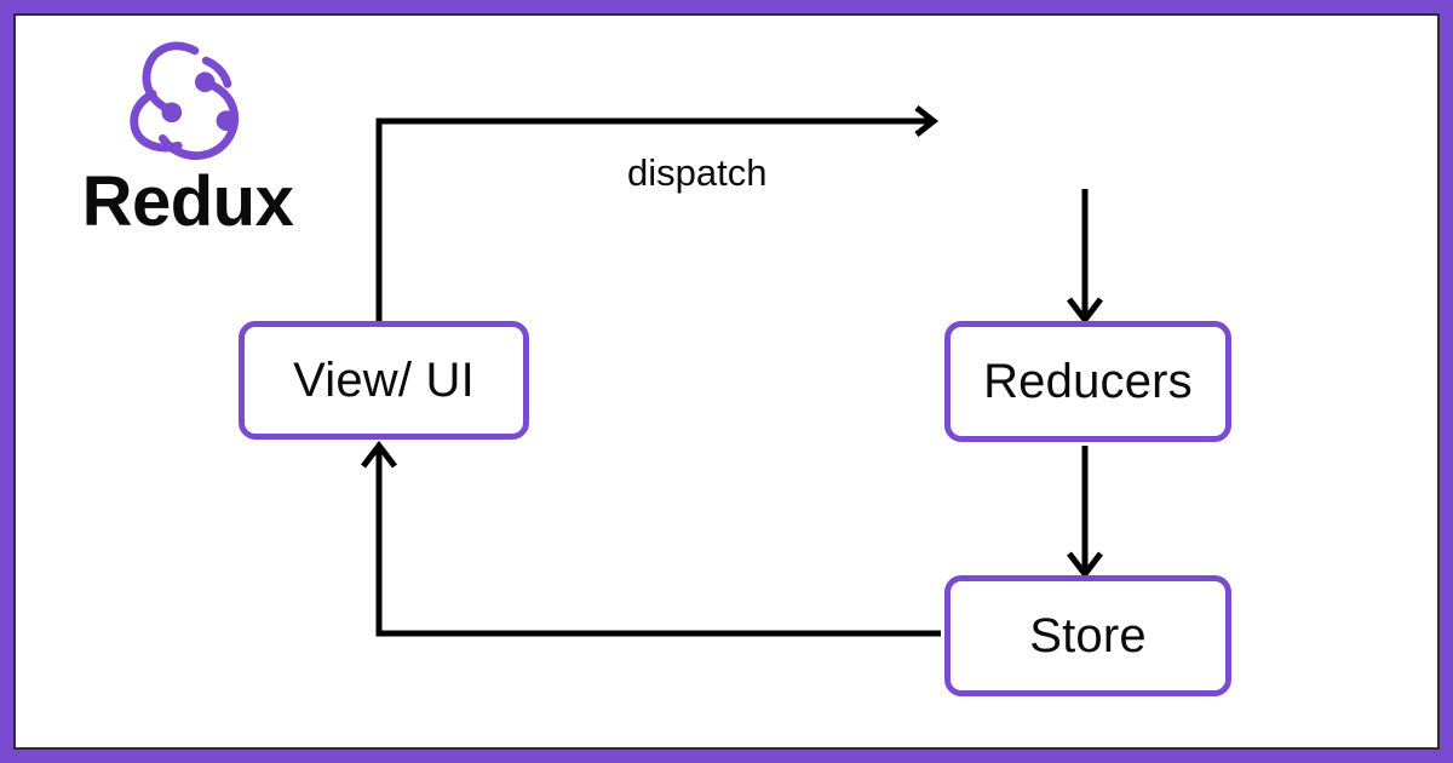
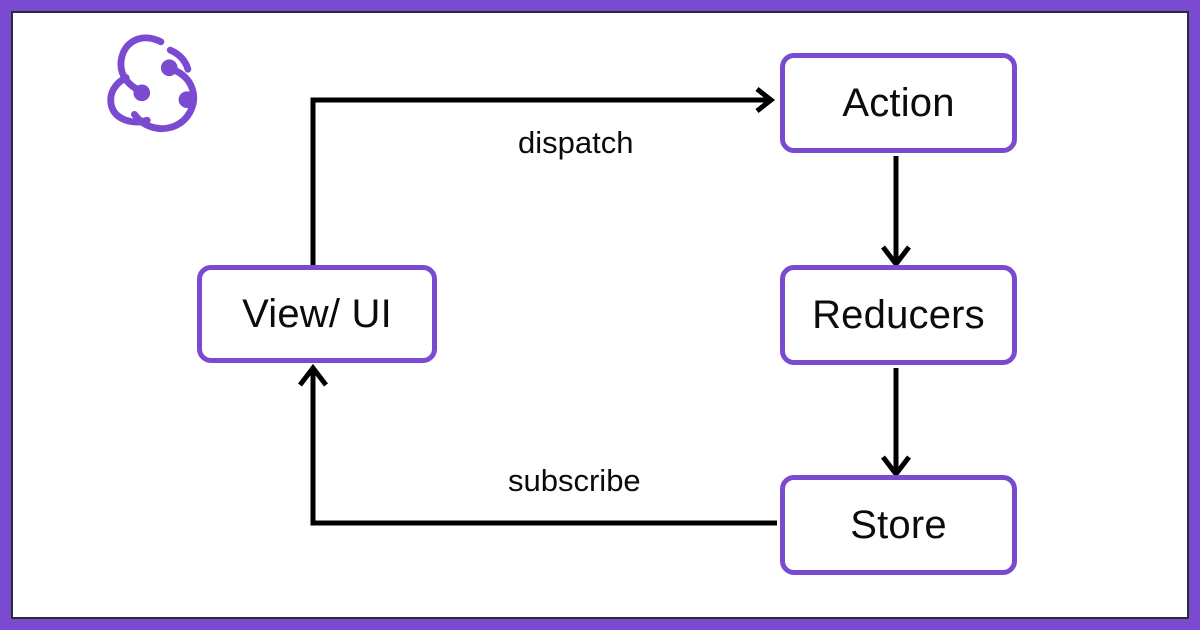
- Redux
  View/ UI
+ Action
  Reducers
  Store
  dispatch
+ subscribe
